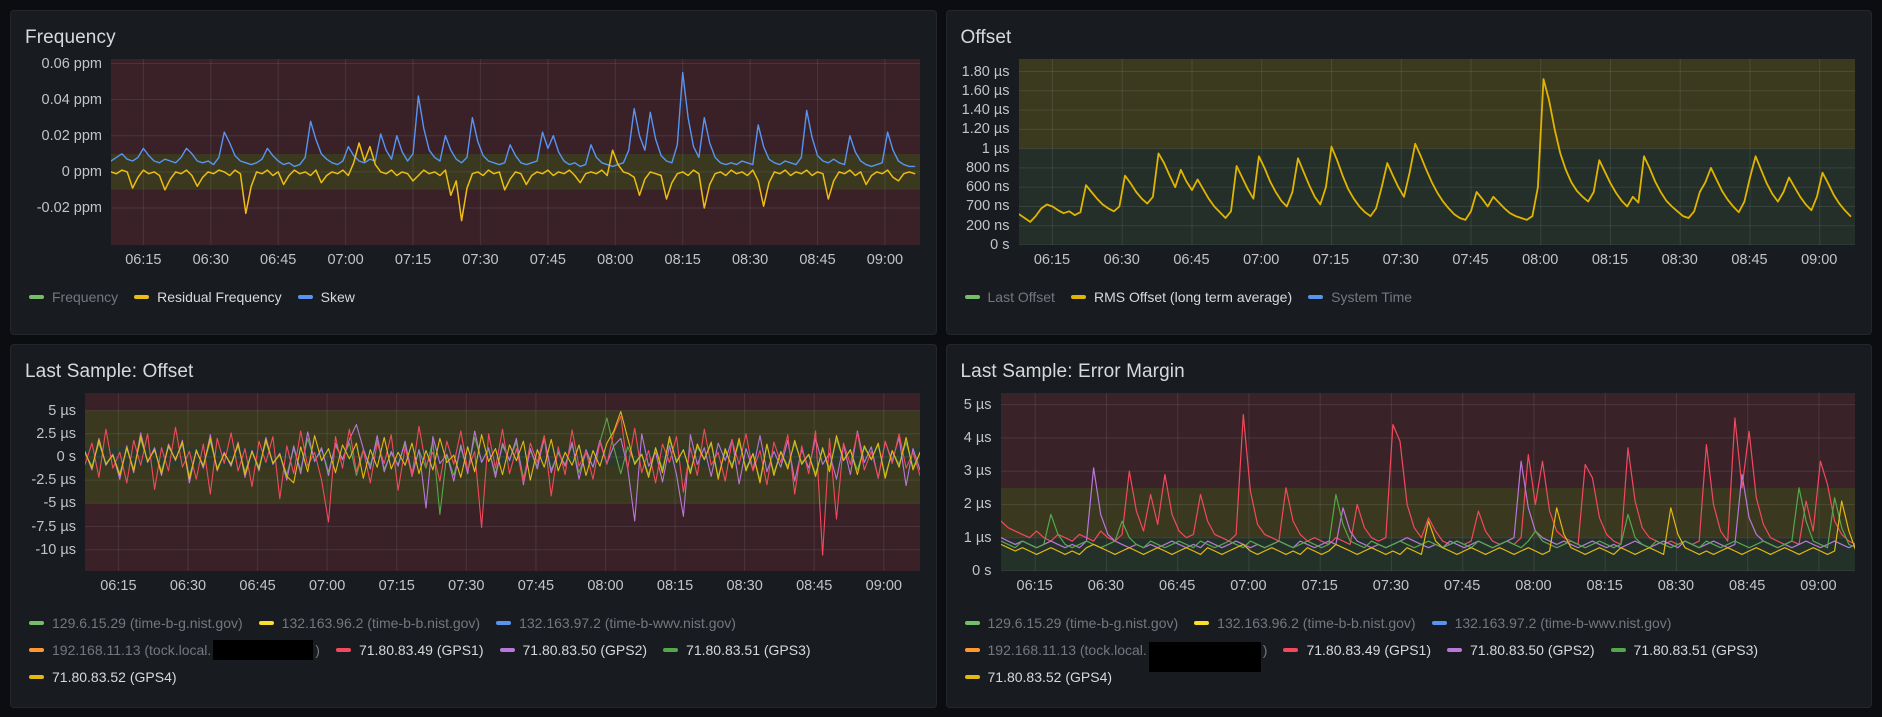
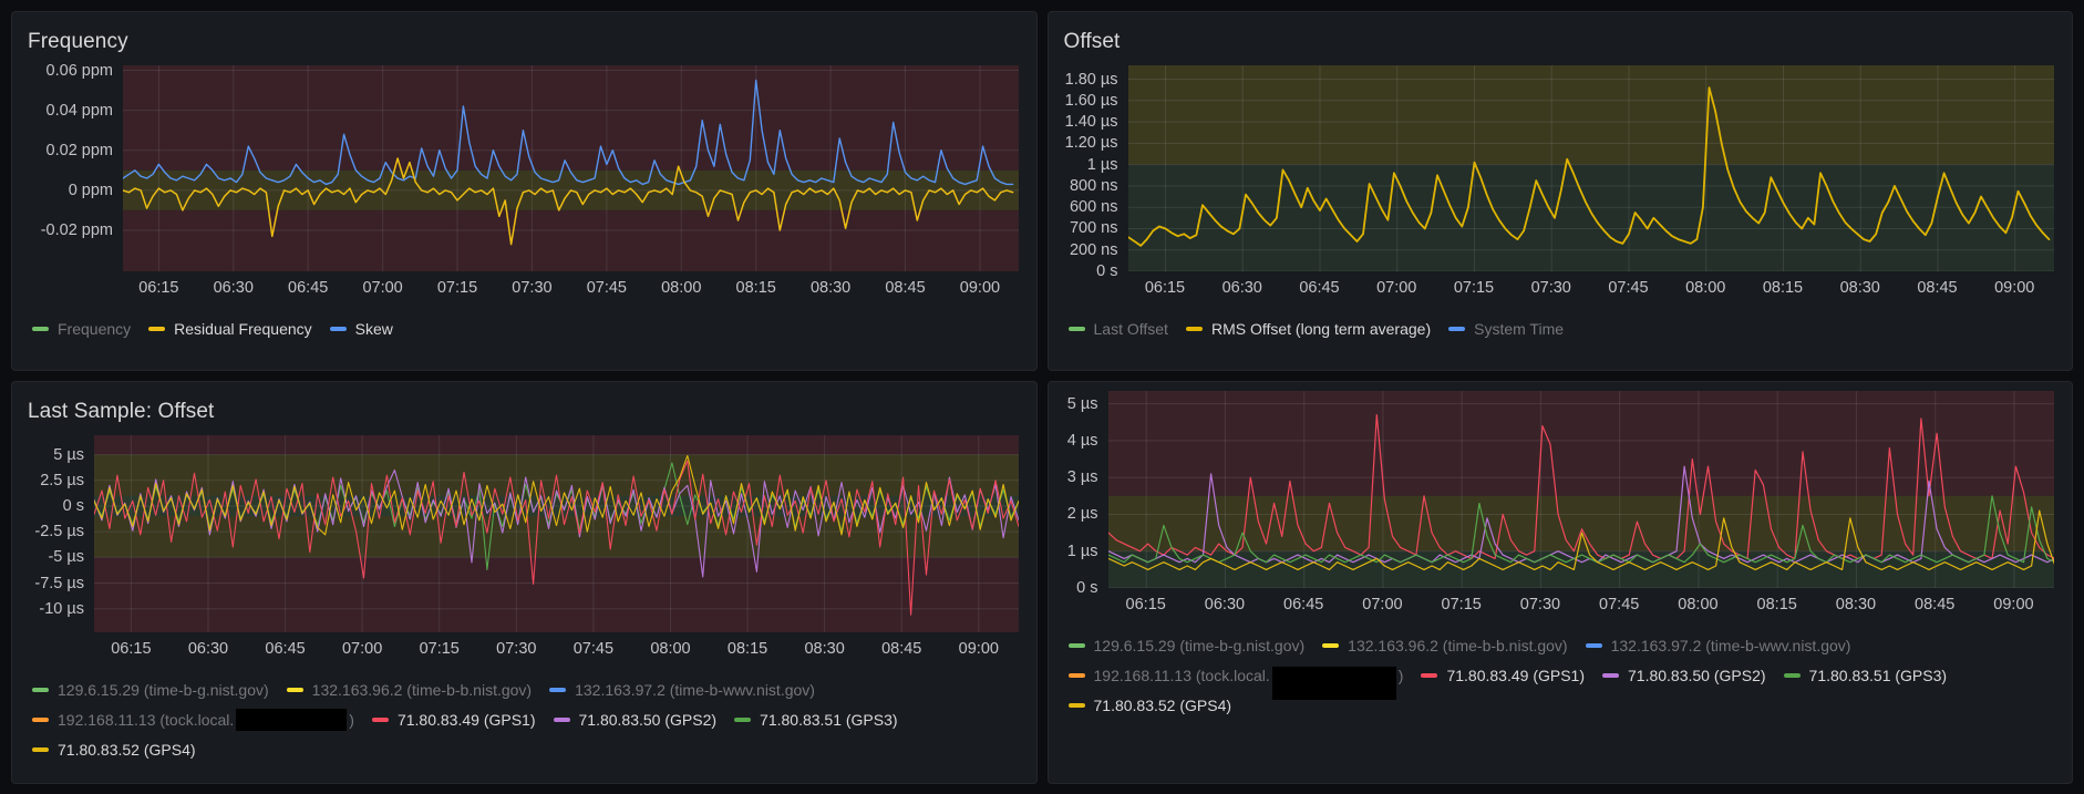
  Frequency
  0.06 ppm
  0.04 ppm
  0.02 ppm
  0 ppm
  -0.02 ppm
  06:15
  06:30
  06:45
  07:00
  07:15
  07:30
  07:45
  08:00
  08:15
  08:30
  08:45
  09:00
  Frequency
  Residual Frequency
  Skew
  Offset
  1.80 µs
  1.60 µs
  1.40 µs
  1.20 µs
  1 µs
  800 ns
  600 ns
  700 ns
  200 ns
  0 s
  06:15
  06:30
  06:45
  07:00
  07:15
  07:30
  07:45
  08:00
  08:15
  08:30
  08:45
  09:00
  Last Offset
  RMS Offset (long term average)
  System Time
  Last Sample: Offset
  5 µs
  2.5 µs
  0 s
  -2.5 µs
  -5 µs
  -7.5 µs
  -10 µs
  06:15
  06:30
  06:45
  07:00
  07:15
  07:30
  07:45
  08:00
  08:15
  08:30
  08:45
  09:00
  129.6.15.29 (time-b-g.nist.gov)
  132.163.96.2 (time-b-b.nist.gov)
  132.163.97.2 (time-b-wwv.nist.gov)
  192.168.11.13 (tock.local.
  )
  71.80.83.49 (GPS1)
  71.80.83.50 (GPS2)
  71.80.83.51 (GPS3)
  71.80.83.52 (GPS4)
- Last Sample: Error Margin
  5 µs
  4 µs
  3 µs
  2 µs
  1 µs
  0 s
  06:15
  06:30
  06:45
  07:00
  07:15
  07:30
  07:45
  08:00
  08:15
  08:30
  08:45
  09:00
  129.6.15.29 (time-b-g.nist.gov)
  132.163.96.2 (time-b-b.nist.gov)
  132.163.97.2 (time-b-wwv.nist.gov)
  192.168.11.13 (tock.local.
  )
  71.80.83.49 (GPS1)
  71.80.83.50 (GPS2)
  71.80.83.51 (GPS3)
  71.80.83.52 (GPS4)
